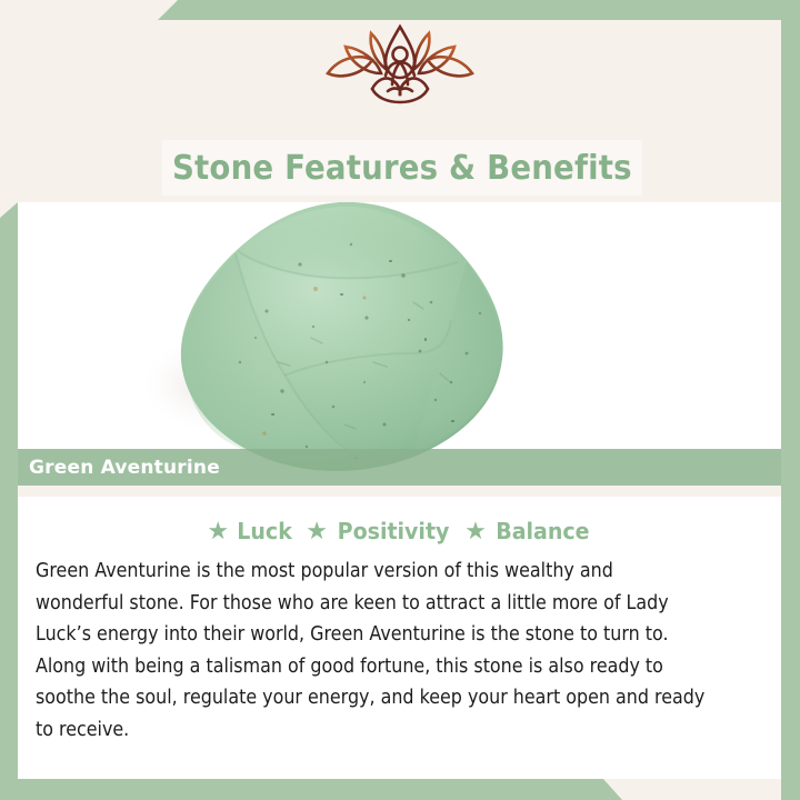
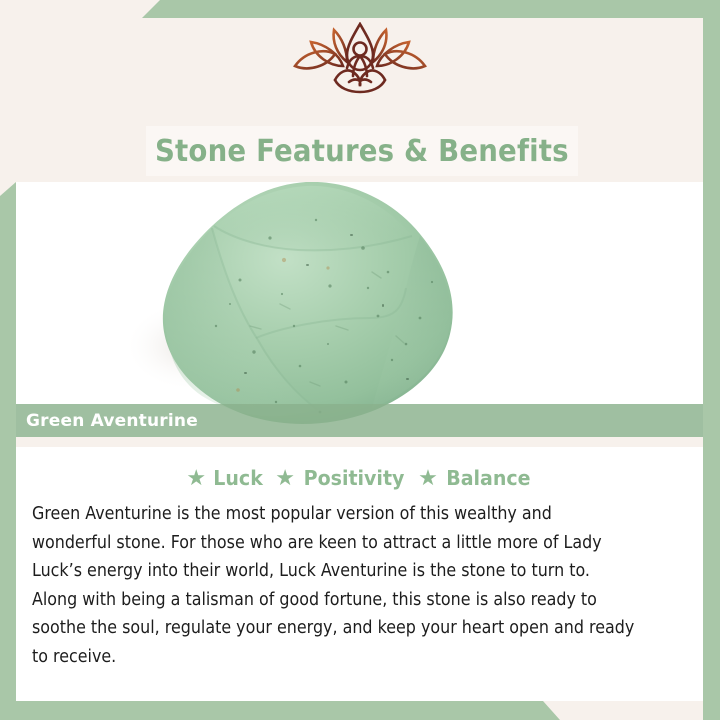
  Stone Features & Benefits
  Green Aventurine
  ★
  Luck
  ★
  Positivity
  ★
  Balance
- Green Aventurine is the most popular version of this wealthy and wonderful stone. For those who are keen to attract a little more of Lady Luck’s energy into their world, Green Aventurine is the stone to turn to. Along with being a talisman of good fortune, this stone is also ready to soothe the soul, regulate your energy, and keep your heart open and ready to receive.
+ Green Aventurine is the most popular version of this wealthy and wonderful stone. For those who are keen to attract a little more of Lady Luck’s energy into their world, Luck Aventurine is the stone to turn to. Along with being a talisman of good fortune, this stone is also ready to soothe the soul, regulate your energy, and keep your heart open and ready to receive.
